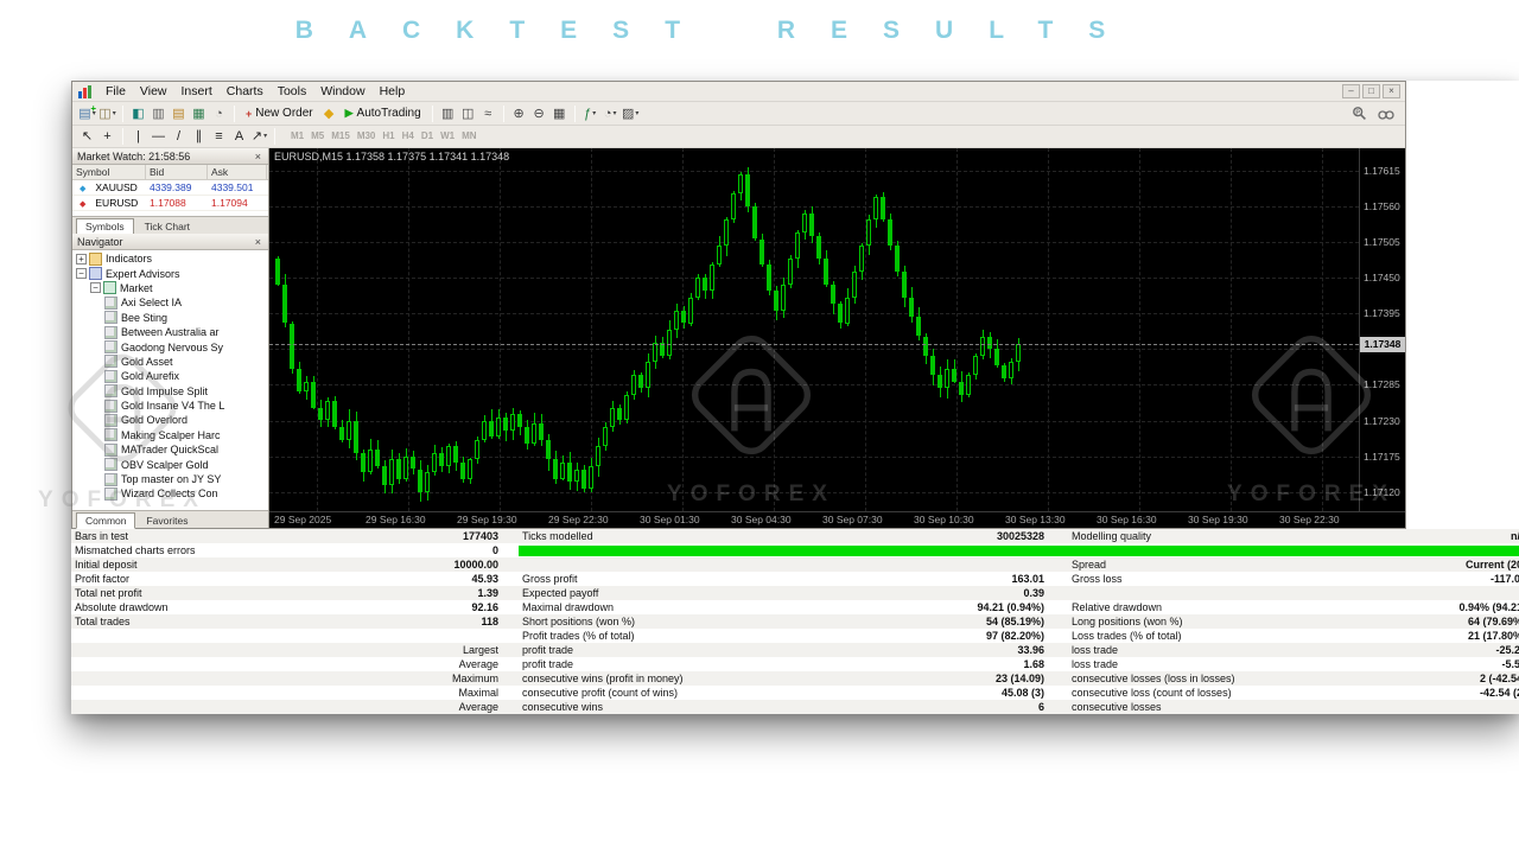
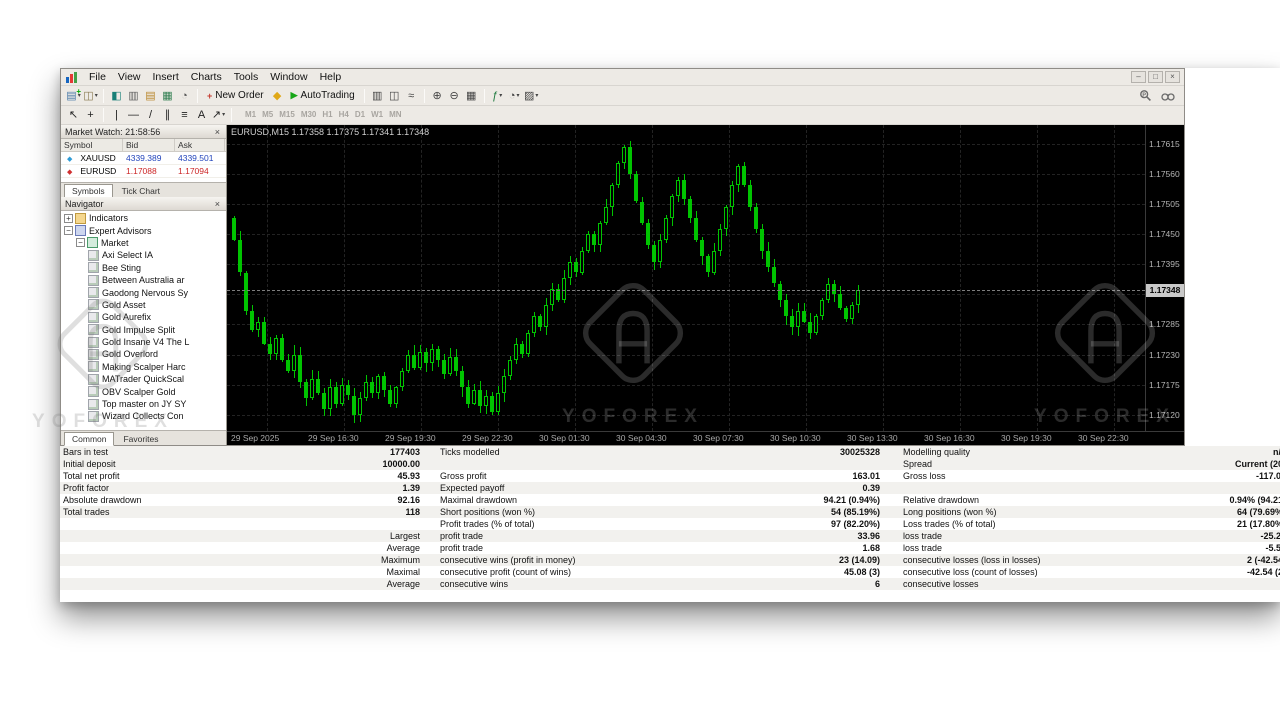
- BACKTEST RESULTS
  File
  View
  Insert
  Charts
  Tools
  Window
  Help
  –
  □
  ×
  ▤
  +
  ◫
  ◧
  ▥
  ▤
  ▦
  ◔
  +
  New Order
  ◆
  ▶
  AutoTrading
  ▥
  ◫
  ≈
  ⊕
  ⊖
  ▦
  ƒ
  ◔
  ▨
  ↖
  +
  |
  —
  /
  ∥
  ≡
  A
  ↗
  M1
  M5
  M15
  M30
  H1
  H4
  D1
  W1
  MN
  Market Watch: 21:58:56
  ×
  Symbol
  Bid
  Ask
  XAUUSD
  4339.389
  4339.501
  EURUSD
  1.17088
  1.17094
  Symbols
  Tick Chart
  Navigator
  ×
  +
  Indicators
  −
  Expert Advisors
  −
  Market
  Axi Select IA
  Bee Sting
  Between Australia ar
  Gaodong Nervous Sy
  Gold Asset
  Gold Aurefix
  Gold Impulse Split
  Gold Insane V4 The L
  Gold Overlord
  Making Scalper Harc
  MATrader QuickScal
  OBV Scalper Gold
  Top master on JY SY
  Wizard Collects Con
  Common
  Favorites
  EURUSD,M15 1.17358 1.17375 1.17341 1.17348
  1.17615
  1.17560
  1.17505
  1.17450
  1.17395
  1.17285
  1.17230
  1.17175
  1.17120
  1.17348
  29 Sep 2025
  29 Sep 16:30
  29 Sep 19:30
  29 Sep 22:30
  30 Sep 01:30
  30 Sep 04:30
  30 Sep 07:30
  30 Sep 10:30
  30 Sep 13:30
  30 Sep 16:30
  30 Sep 19:30
  30 Sep 22:30
  Bars in test
  177403
  Ticks modelled
  30025328
  Modelling quality
- Mismatched charts errors
- 0
  Initial deposit
  10000.00
  Spread
  Current (2
- Profit factor
+ Total net profit
  45.93
  Gross profit
  163.01
  Gross loss
  -117.0
- Total net profit
+ Profit factor
  1.39
  Expected payoff
  0.39
  Absolute drawdown
  92.16
  Maximal drawdown
  94.21 (0.94%)
  Relative drawdown
  0.94% (94.2
  Total trades
  118
  Short positions (won %)
  54 (85.19%)
  Long positions (won %)
  64 (79.69%
  Profit trades (% of total)
  97 (82.20%)
  Loss trades (% of total)
  21 (17.80%
  Largest
  profit trade
  33.96
  loss trade
  -25.2
  Average
  profit trade
  1.68
  loss trade
  -5.5
  Maximum
  consecutive wins (profit in money)
  23 (14.09)
  consecutive losses (loss in losses)
  2 (-42.5
  Maximal
  consecutive profit (count of wins)
  45.08 (3)
  consecutive loss (count of losses)
  -42.54 (
  Average
  consecutive wins
  6
  consecutive losses
  YOFOREX
  YOFOREX
  YOFOREX
